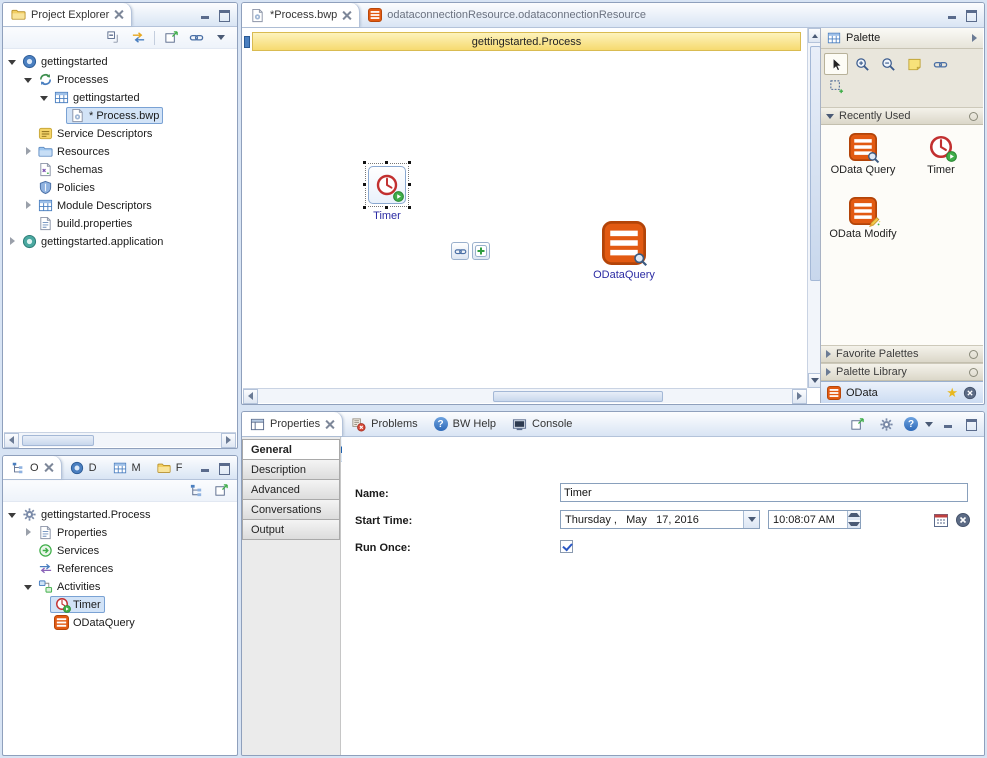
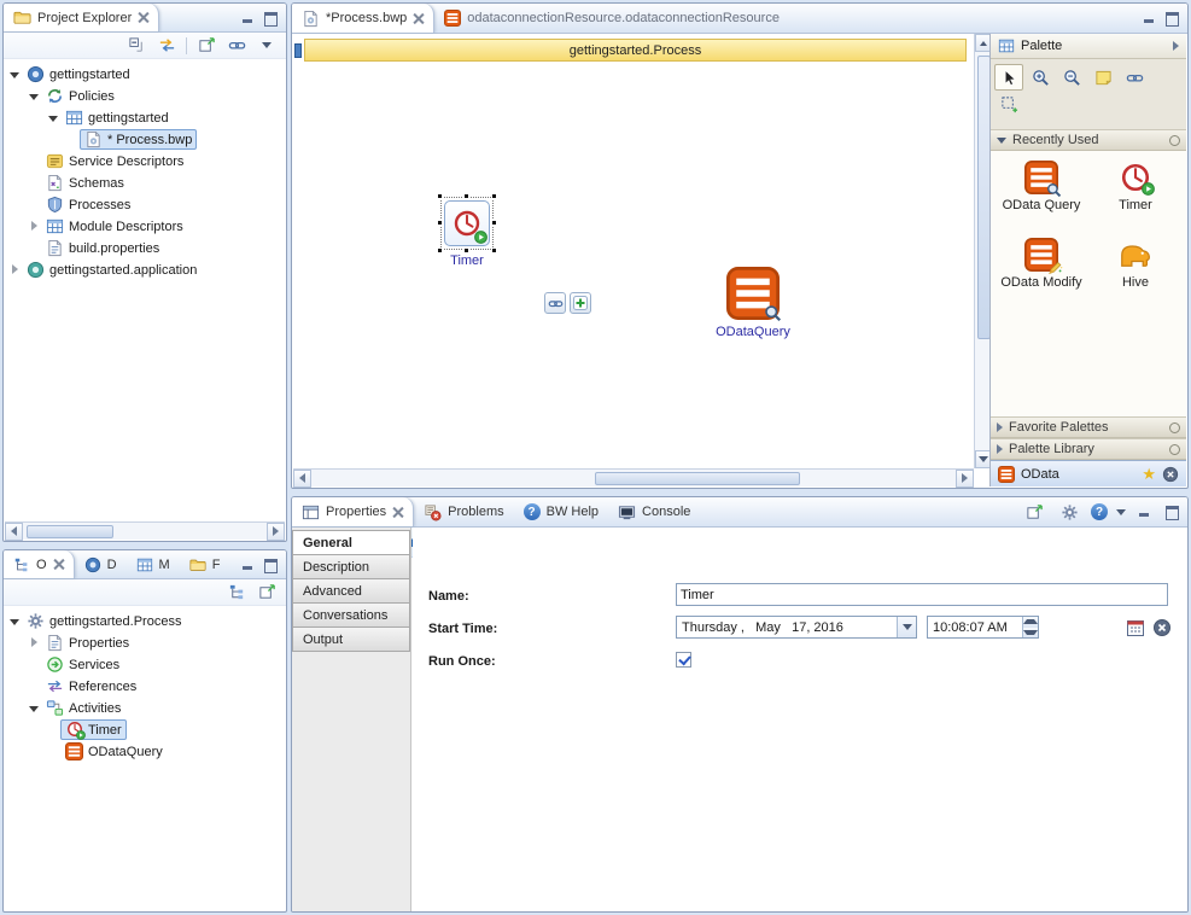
  Project Explorer
  gettingstarted
- Processes
+ Policies
  gettingstarted
  * Process.bwp
  Service Descriptors
- Resources
  Schemas
- Policies
+ Processes
  Module Descriptors
  build.properties
  gettingstarted.application
  O
  D
  M
  F
  gettingstarted.Process
  Properties
  Services
  References
  Activities
  Timer
  ODataQuery
  *Process.bwp
  odataconnectionResource.odataconnectionResource
  gettingstarted.Process
  Timer
  ODataQuery
  Palette
  Recently Used
  OData Query
  Timer
  OData Modify
+ Hive
  Favorite Palettes
  Palette Library
  OData
  ★
  Properties
  Problems
  ?
  BW Help
  Console
  ?
  General
  Description
  Advanced
  Conversations
  Output
  Name:
  Timer
  Start Time:
  Thursday , May 17, 2016
  10:08:07 AM
  Run Once:
